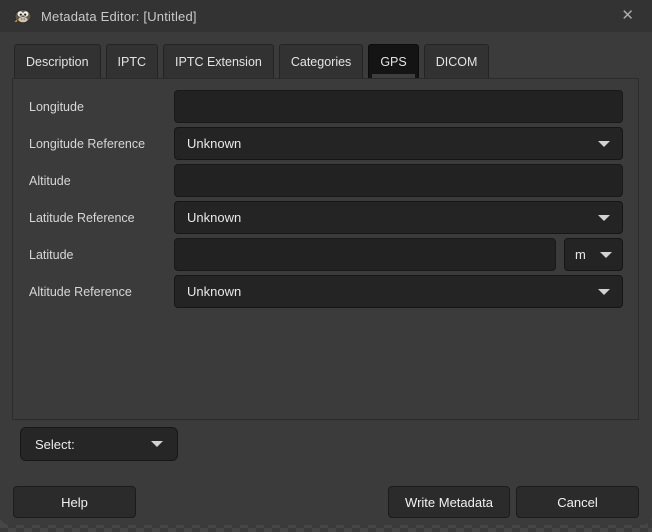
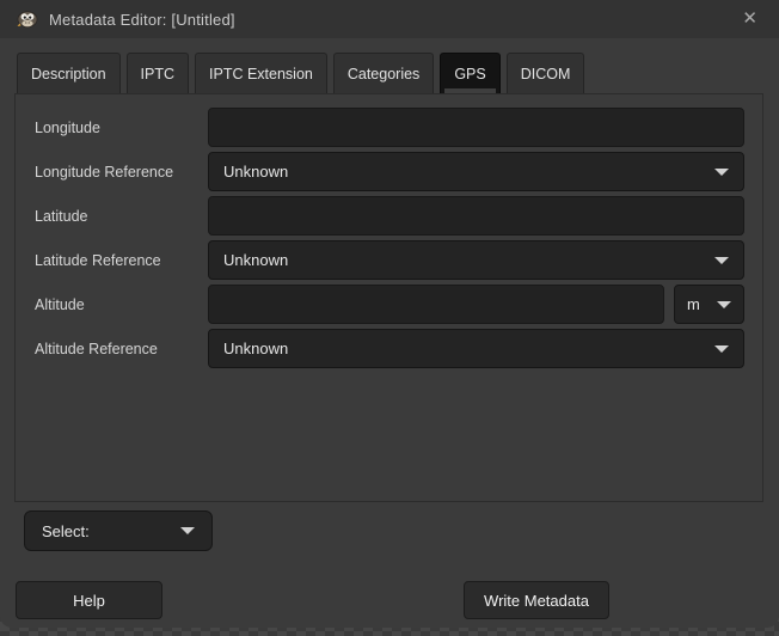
  Metadata Editor: [Untitled]
  ✕
  Description
  IPTC
  IPTC Extension
  Categories
  GPS
  DICOM
  Longitude
  Longitude Reference
  Unknown
- Altitude
+ Latitude
  Latitude Reference
  Unknown
- Latitude
+ Altitude
  m
  Altitude Reference
  Unknown
  Select:
  Help
  Write Metadata
- Cancel
